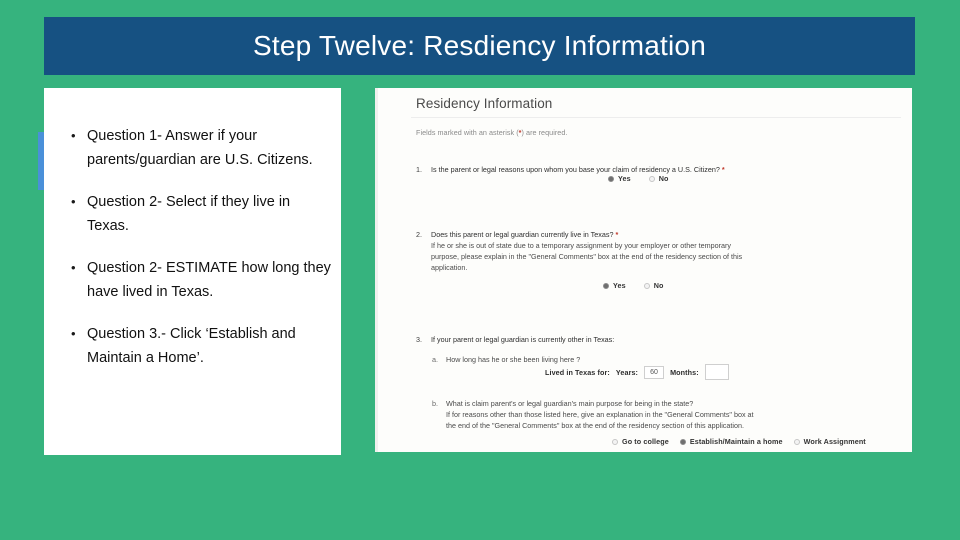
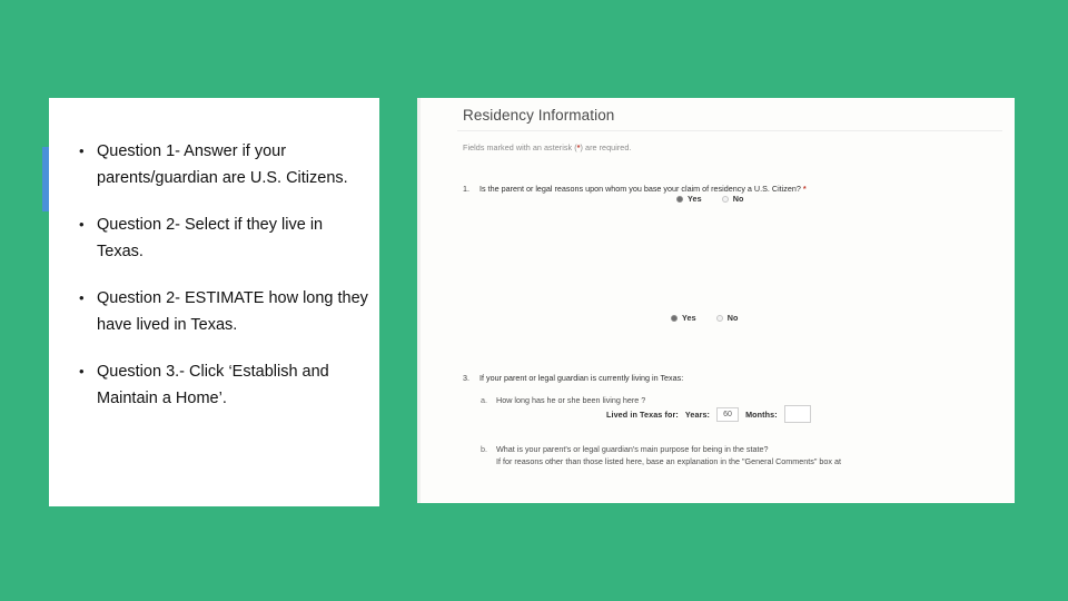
- Step Twelve: Resdiency Information
  •
  Question 1- Answer if your parents/guardian are U.S. Citizens.
  •
  Question 2- Select if they live in Texas.
  •
  Question 2- ESTIMATE how long they have lived in Texas.
  •
  Question 3.- Click ‘Establish and Maintain a Home’.
  Residency Information
  Fields marked with an asterisk (*) are required.
  1.
  Is the parent or legal reasons upon whom you base your claim of residency a U.S. Citizen? *
  Yes
  No
- 2.
- Does this parent or legal guardian currently live in Texas? *
- If he or she is out of state due to a temporary assignment by your employer or other temporary
- purpose, please explain in the "General Comments" box at the end of the residency section of this
- application.
  Yes
  No
  3.
- If your parent or legal guardian is currently other in Texas:
+ If your parent or legal guardian is currently living in Texas:
  a.
  How long has he or she been living here ?
  b.
- What is claim parent's or legal guardian's main purpose for being in the state?
+ What is your parent's or legal guardian's main purpose for being in the state?
- If for reasons other than those listed here, give an explanation in the "General Comments" box at
+ If for reasons other than those listed here, base an explanation in the "General Comments" box at
- the end of the "General Comments" box at the end of the residency section of this application.
  Lived in Texas for:
  Years:
  Months:
- Go to college
- Establish/Maintain a home
- Work Assignment
